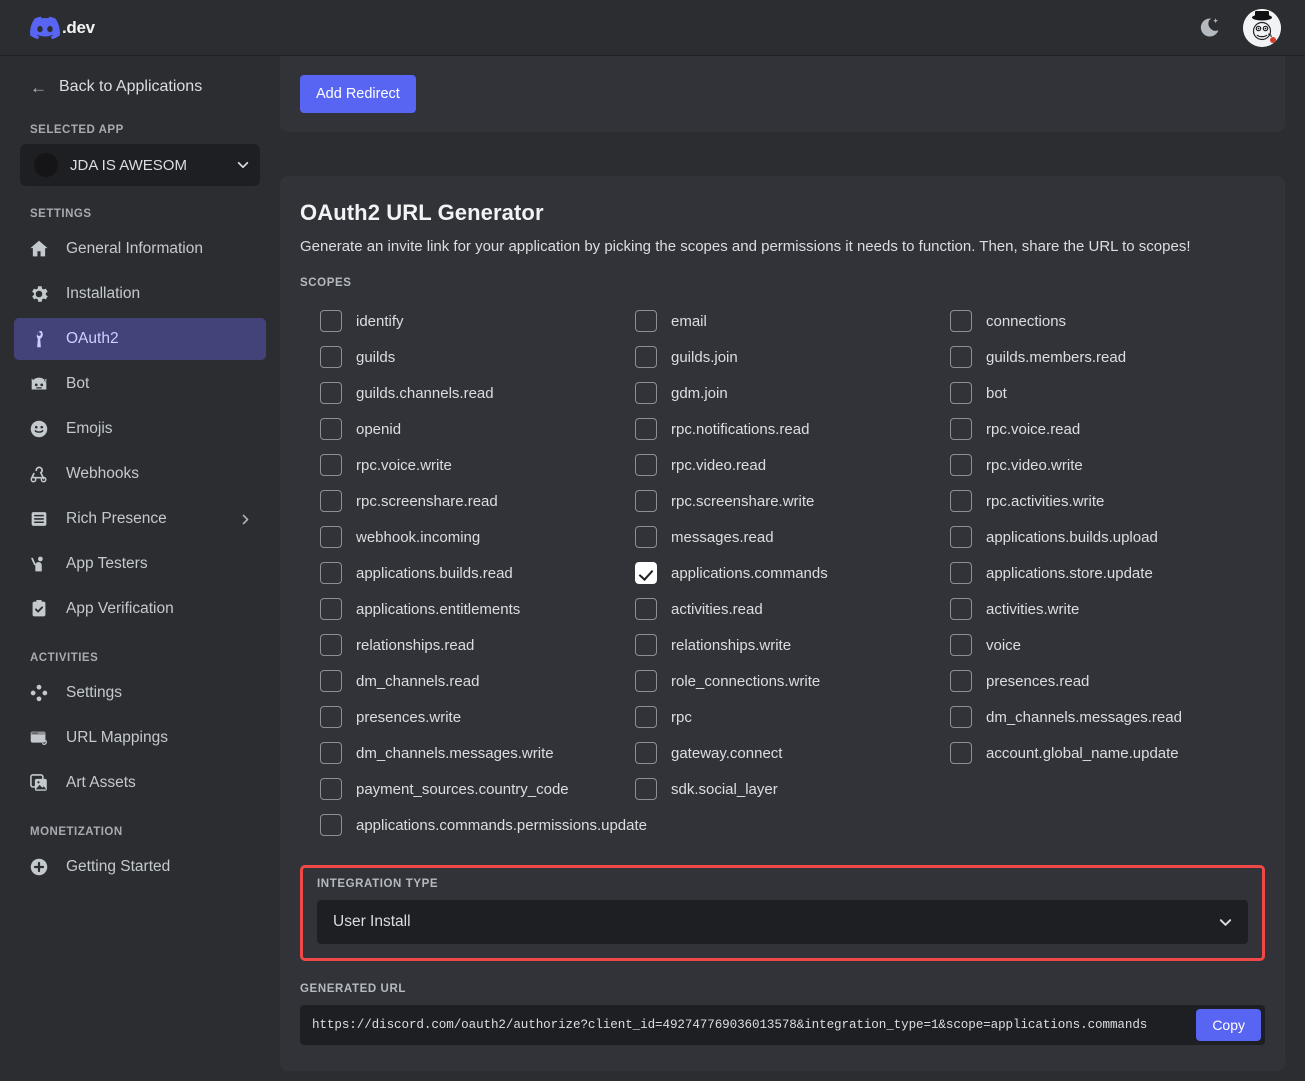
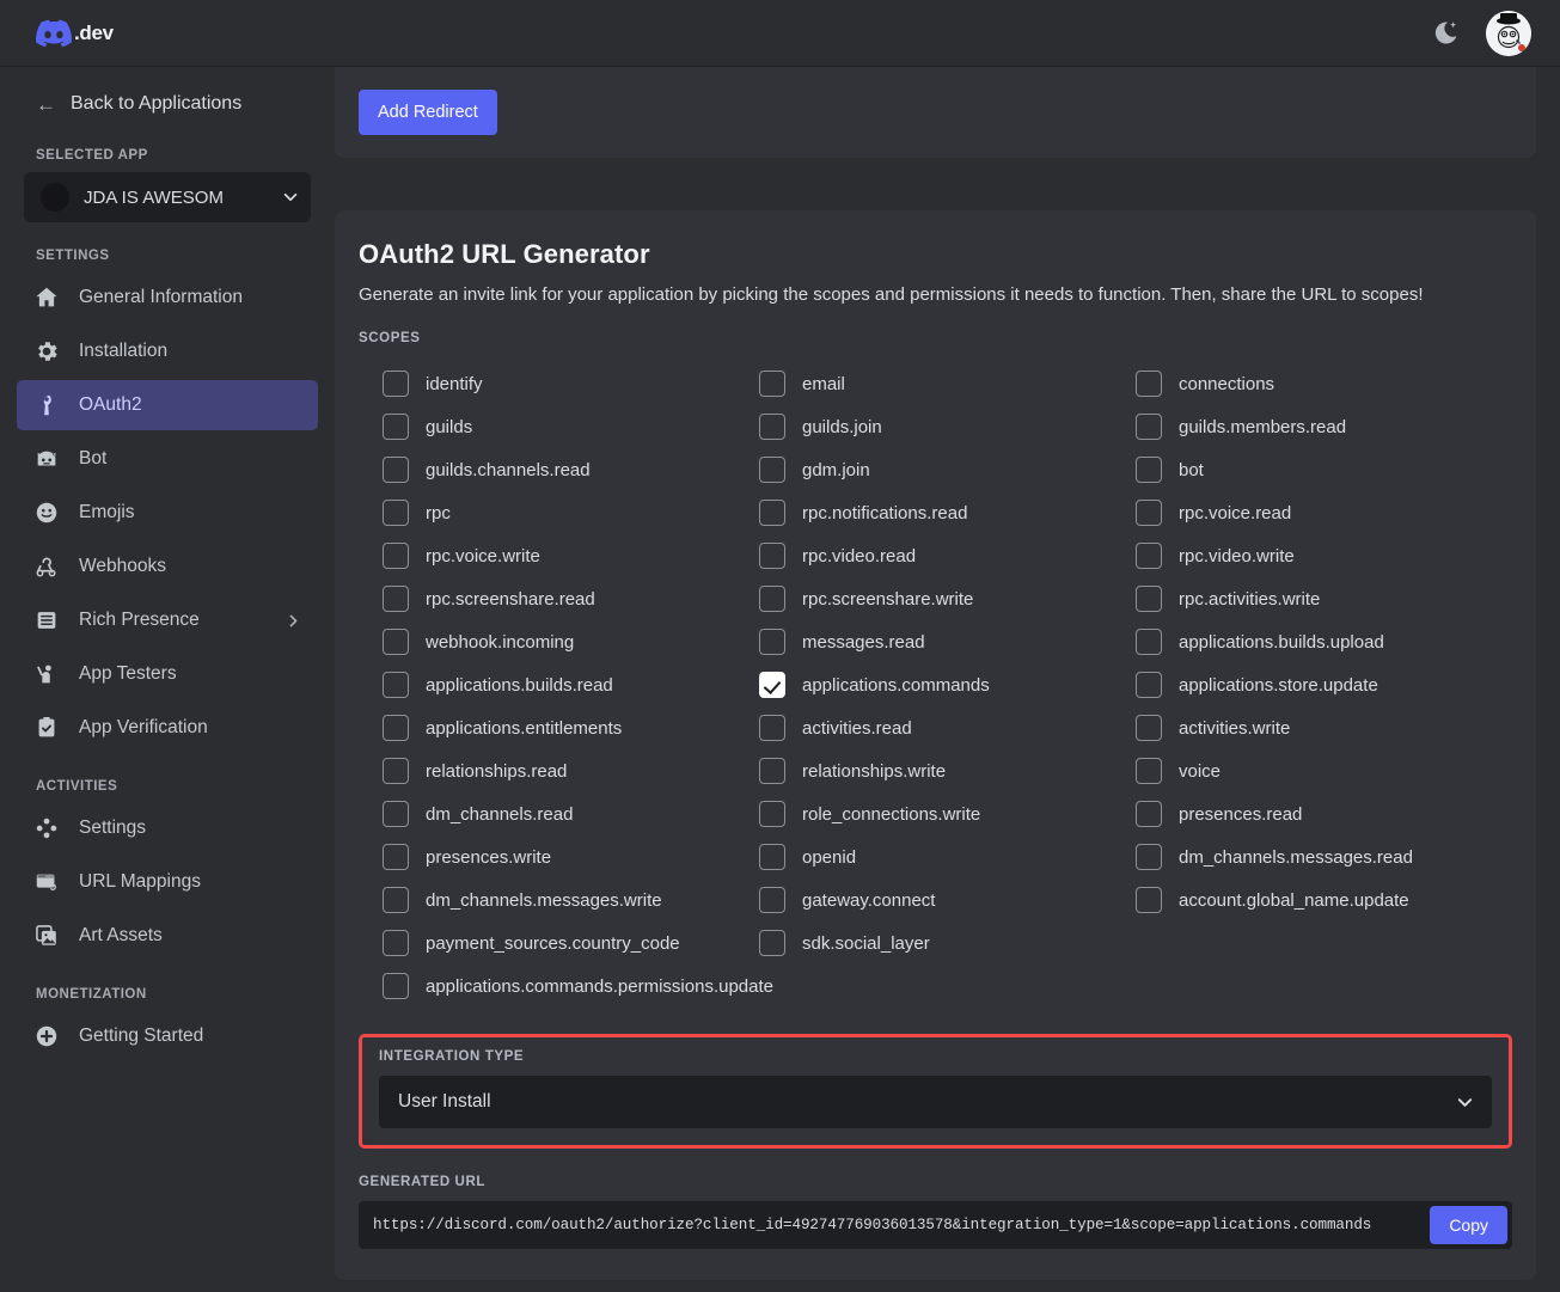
  .dev
  ←
  Back to Applications
  SELECTED APP
  JDA IS AWESOM
  SETTINGS
  General Information
  Installation
  OAuth2
  Bot
  Emojis
  Webhooks
  Rich Presence
  App Testers
  App Verification
  ACTIVITIES
  Settings
  URL Mappings
  Art Assets
  MONETIZATION
  Getting Started
  Add Redirect
  OAuth2 URL Generator
  Generate an invite link for your application by picking the scopes and permissions it needs to function. Then, share the URL to scopes!
  SCOPES
  identify
  email
  connections
  guilds
  guilds.join
  guilds.members.read
  guilds.channels.read
  gdm.join
  bot
- openid
+ rpc
  rpc.notifications.read
  rpc.voice.read
  rpc.voice.write
  rpc.video.read
  rpc.video.write
  rpc.screenshare.read
  rpc.screenshare.write
  rpc.activities.write
  webhook.incoming
  messages.read
  applications.builds.upload
  applications.builds.read
  applications.commands
  applications.store.update
  applications.entitlements
  activities.read
  activities.write
  relationships.read
  relationships.write
  voice
  dm_channels.read
  role_connections.write
  presences.read
  presences.write
- rpc
+ openid
  dm_channels.messages.read
  dm_channels.messages.write
  gateway.connect
  account.global_name.update
  payment_sources.country_code
  sdk.social_layer
  applications.commands.permissions.update
  INTEGRATION TYPE
  User Install
  GENERATED URL
  https://discord.com/oauth2/authorize?client_id=492747769036013578&integration_type=1&scope=applications.commands
  Copy
